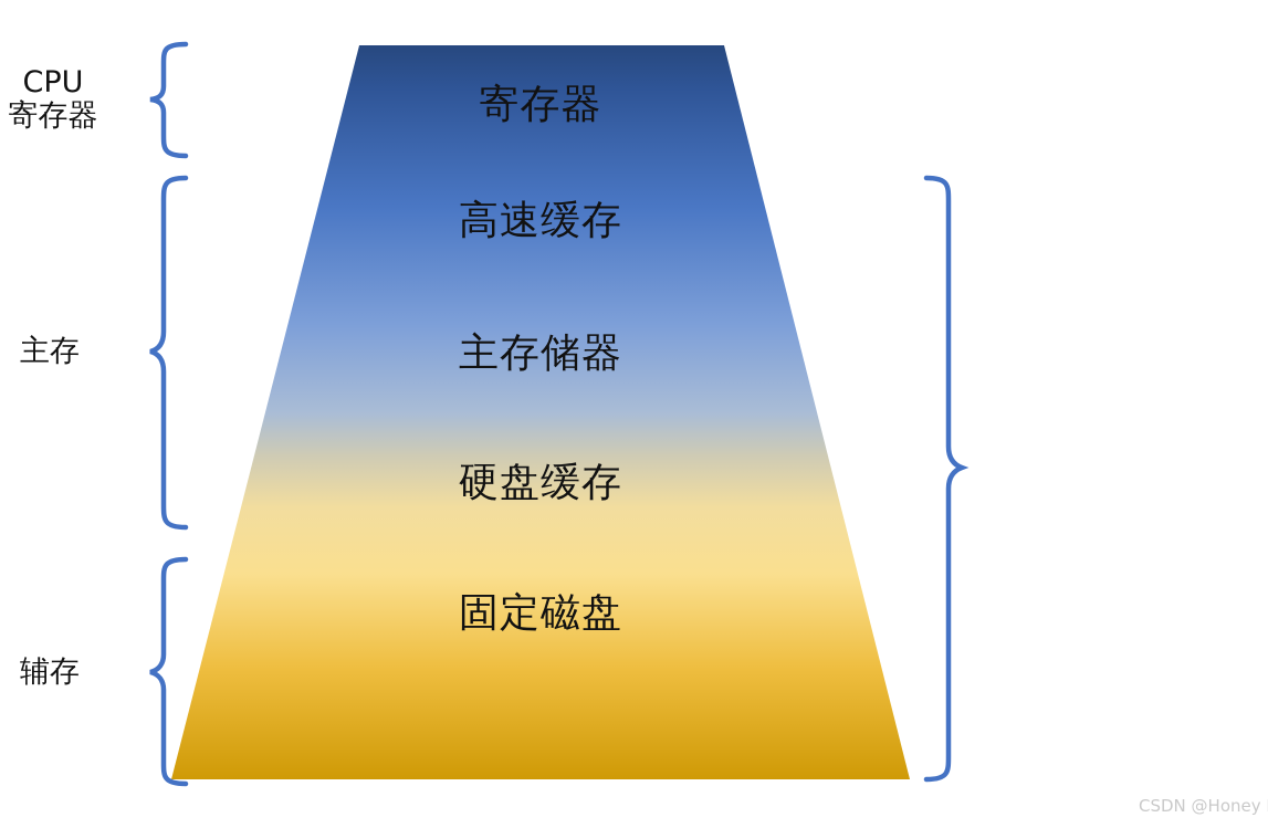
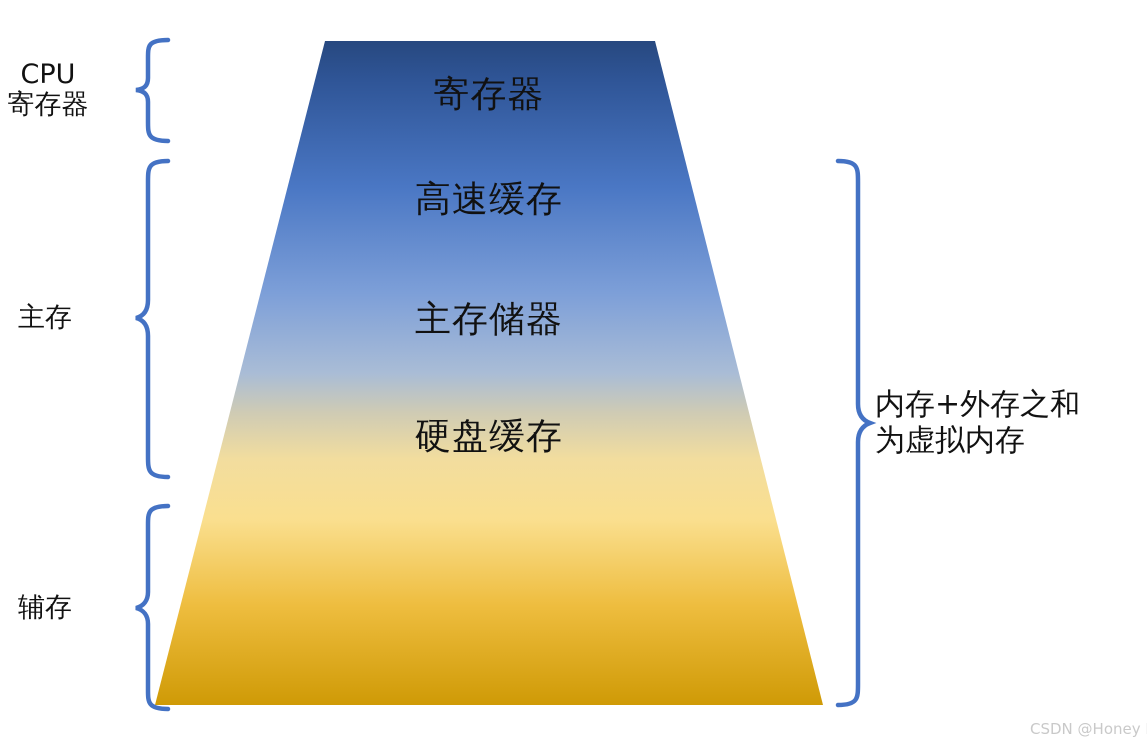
  寄存器
  高速缓存
  主存储器
  硬盘缓存
- 固定磁盘
  CPU
  寄存器
  主存
  辅存
+ 内存+外存之和
+ 为虚拟内存
  CSDN @Honey
